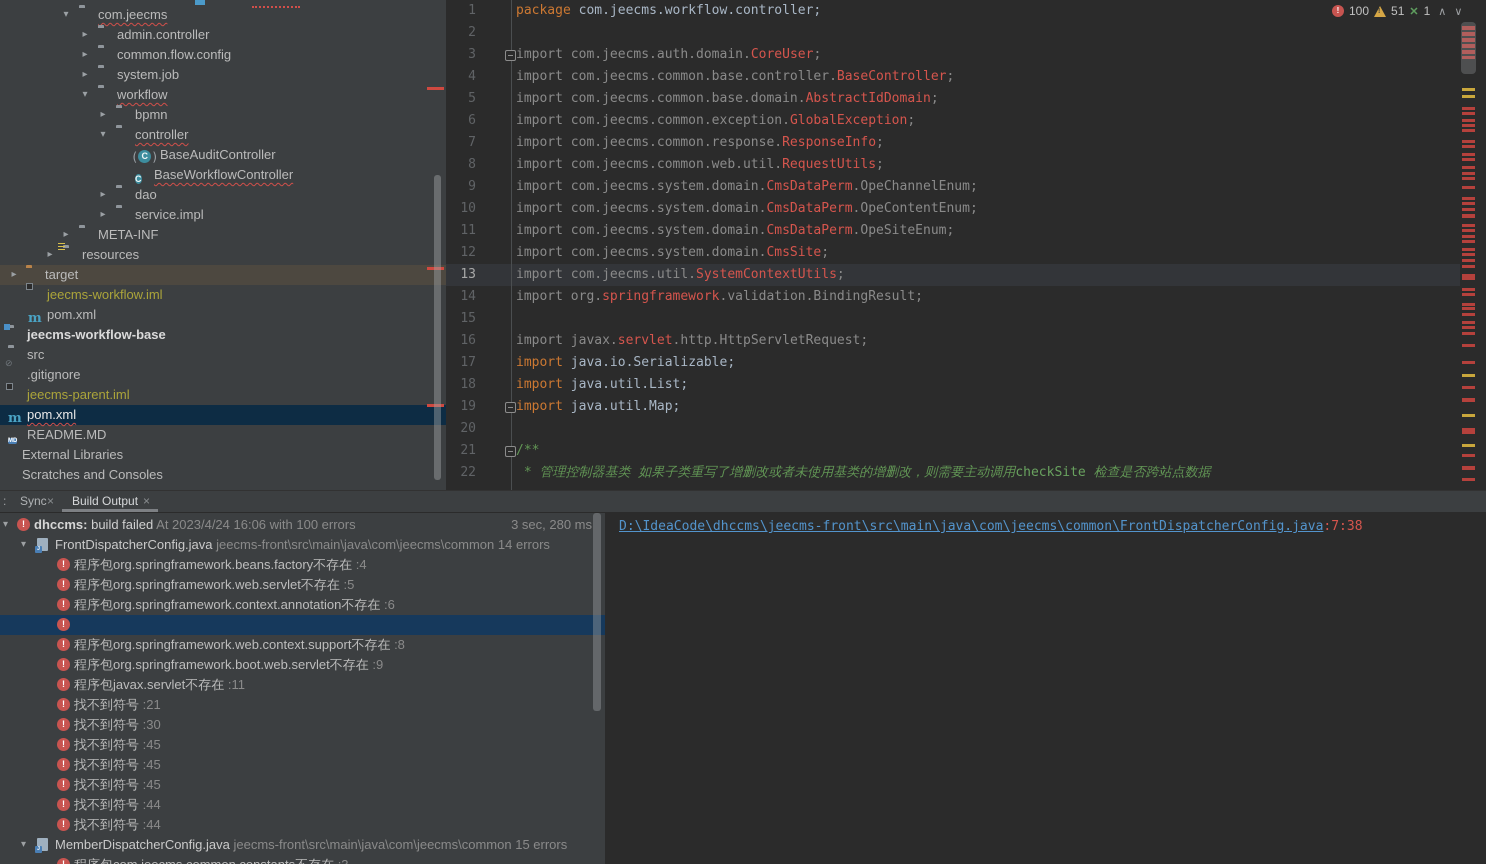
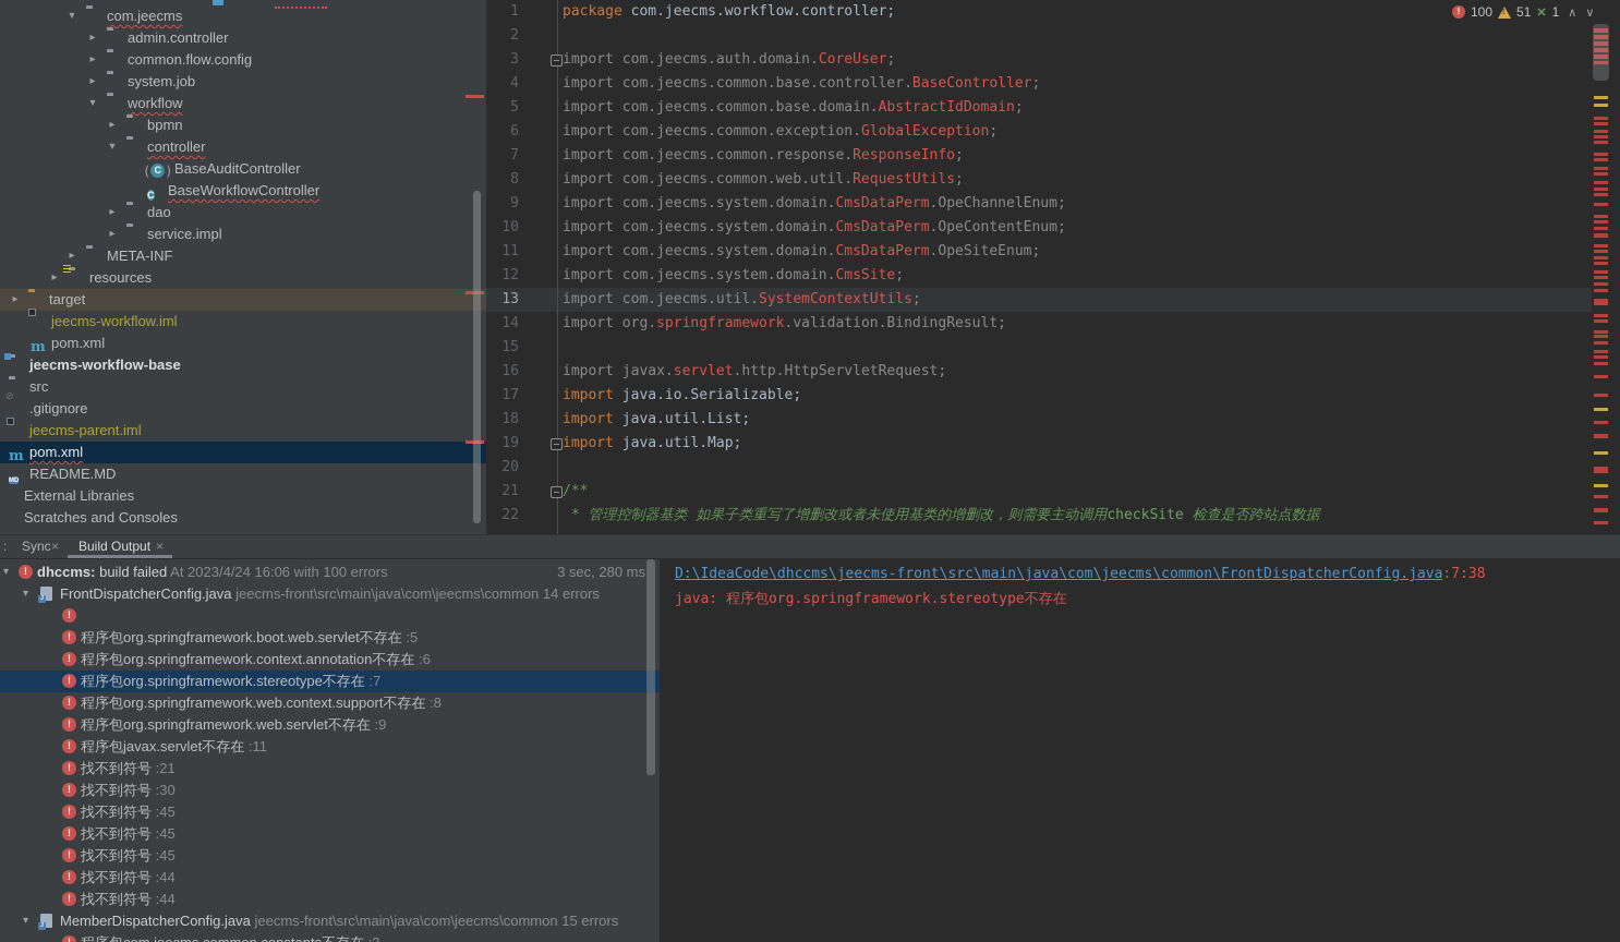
  ▾
  com.jeecms
  ▸
  admin.controller
  ▸
  common.flow.config
  ▸
  system.job
  ▾
  workflow
  ▸
  bpmn
  ▾
  controller
  (
  )
  BaseAuditController
  BaseWorkflowController
  ▸
  dao
  ▸
  service.impl
  ▸
  META-INF
  ▸
  resources
  ▸
  target
  jeecms-workflow.iml
  pom.xml
  jeecms-workflow-base
  src
  .gitignore
  jeecms-parent.iml
  pom.xml
  README.MD
  External Libraries
  Scratches and Consoles
  1
  2
  3
  4
  5
  6
  7
  8
  9
  10
  11
  12
  13
  14
  15
  16
  17
  18
  19
  20
  21
  22
  package com.jeecms.workflow.controller;
  import com.jeecms.auth.domain.CoreUser;
  import com.jeecms.common.base.controller.BaseController;
  import com.jeecms.common.base.domain.AbstractIdDomain;
  import com.jeecms.common.exception.GlobalException;
  import com.jeecms.common.response.ResponseInfo;
  import com.jeecms.common.web.util.RequestUtils;
  import com.jeecms.system.domain.CmsDataPerm.OpeChannelEnum;
  import com.jeecms.system.domain.CmsDataPerm.OpeContentEnum;
  import com.jeecms.system.domain.CmsDataPerm.OpeSiteEnum;
  import com.jeecms.system.domain.CmsSite;
  import com.jeecms.util.SystemContextUtils;
  import org.springframework.validation.BindingResult;
  import javax.servlet.http.HttpServletRequest;
  import java.io.Serializable;
  import java.util.List;
  import java.util.Map;
  /**
  * 管理控制器基类 如果子类重写了增删改或者未使用基类的增删改，则需要主动调用checkSite 检查是否跨站点数据
  100
  51
  ✕
  1
  ∧
  ∨
  :
  Sync
  ×
  Build Output
  ×
  ▾
  dhccms: build failed At 2023/4/24 16:06 with 100 errors
  3 sec, 280 ms
  ▾
  FrontDispatcherConfig.java jeecms-front\src\main\java\com\jeecms\common 14 errors
- 程序包org.springframework.beans.factory不存在 :4
- 程序包org.springframework.web.servlet不存在 :5
+ 程序包org.springframework.boot.web.servlet不存在 :5
  程序包org.springframework.context.annotation不存在 :6
+ 程序包org.springframework.stereotype不存在 :7
  程序包org.springframework.web.context.support不存在 :8
- 程序包org.springframework.boot.web.servlet不存在 :9
+ 程序包org.springframework.web.servlet不存在 :9
  程序包javax.servlet不存在 :11
  找不到符号 :21
  找不到符号 :30
  找不到符号 :45
  找不到符号 :45
  找不到符号 :45
  找不到符号 :44
  找不到符号 :44
  ▾
  MemberDispatcherConfig.java jeecms-front\src\main\java\com\jeecms\common 15 errors
  D:\IdeaCode\dhccms\jeecms-front\src\main\java\com\jeecms\common\FrontDispatcherConfig.java:7:38
+ java: 程序包org.springframework.stereotype不存在
